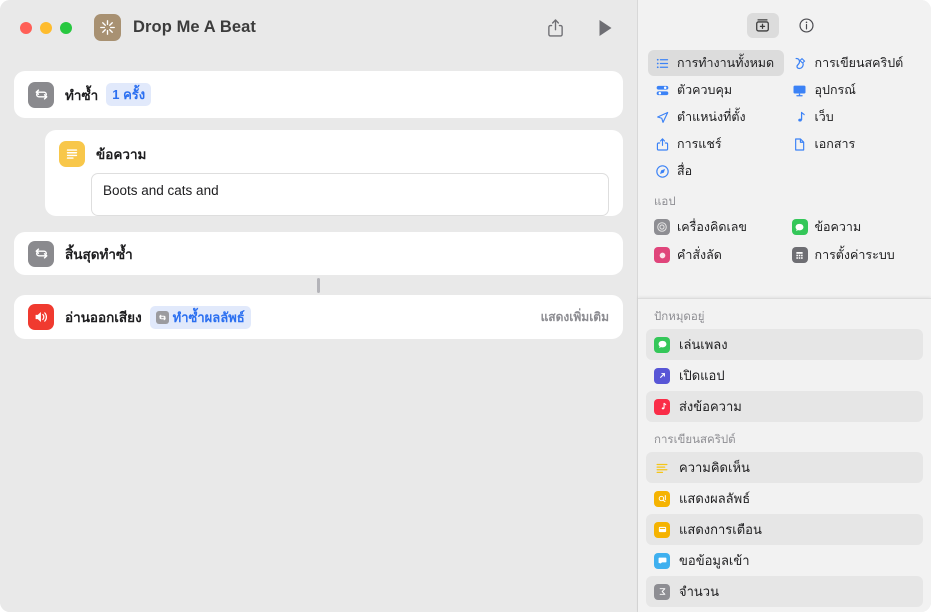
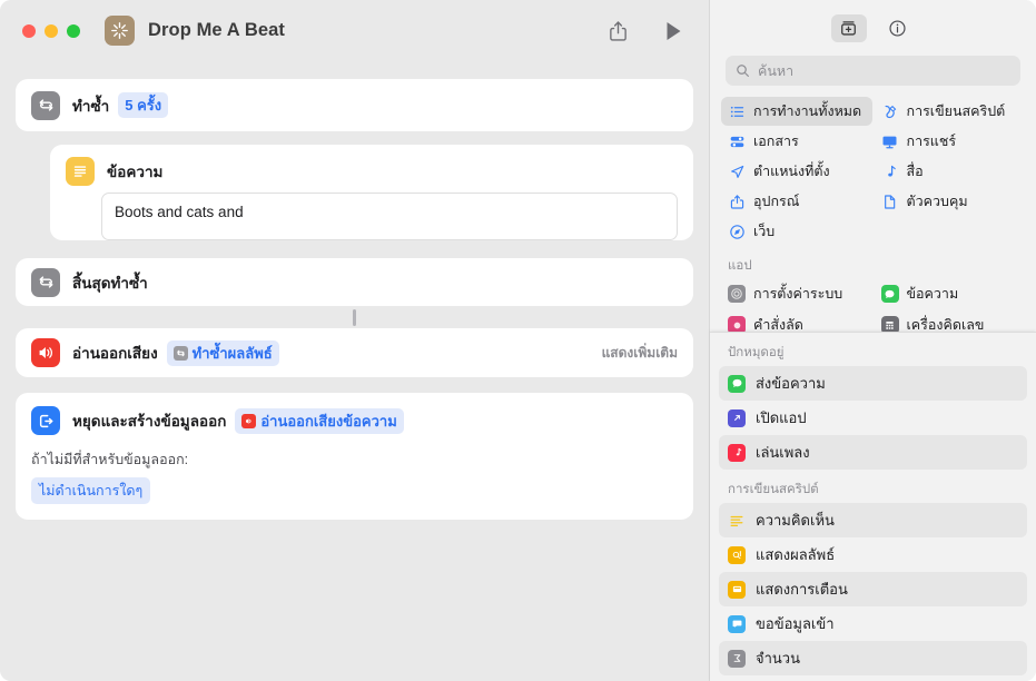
  Drop Me A Beat
  ทำซ้ำ
- 1 ครั้ง
+ 5 ครั้ง
  ข้อความ
  Boots and cats and
  สิ้นสุดทำซ้ำ
  อ่านออกเสียง
  ทำซ้ำผลลัพธ์
  แสดงเพิ่มเติม
+ หยุดและสร้างข้อมูลออก
+ อ่านออกเสียงข้อความ
+ ถ้าไม่มีที่สำหรับข้อมูลออก:
+ ไม่ดำเนินการใดๆ
+ ค้นหา
  การทำงานทั้งหมด
  การเขียนสคริปต์
- ตัวควบคุม
+ เอกสาร
- อุปกรณ์
+ การแชร์
  ตำแหน่งที่ตั้ง
- เว็บ
+ สื่อ
- การแชร์
+ อุปกรณ์
- เอกสาร
+ ตัวควบคุม
- สื่อ
+ เว็บ
  แอป
- เครื่องคิดเลข
+ การตั้งค่าระบบ
  ข้อความ
  คำสั่งลัด
- การตั้งค่าระบบ
+ เครื่องคิดเลข
  ปักหมุดอยู่
- เล่นเพลง
+ ส่งข้อความ
  เปิดแอป
- ส่งข้อความ
+ เล่นเพลง
  การเขียนสคริปต์
  ความคิดเห็น
  แสดงผลลัพธ์
  แสดงการเตือน
  ขอข้อมูลเข้า
  จำนวน
